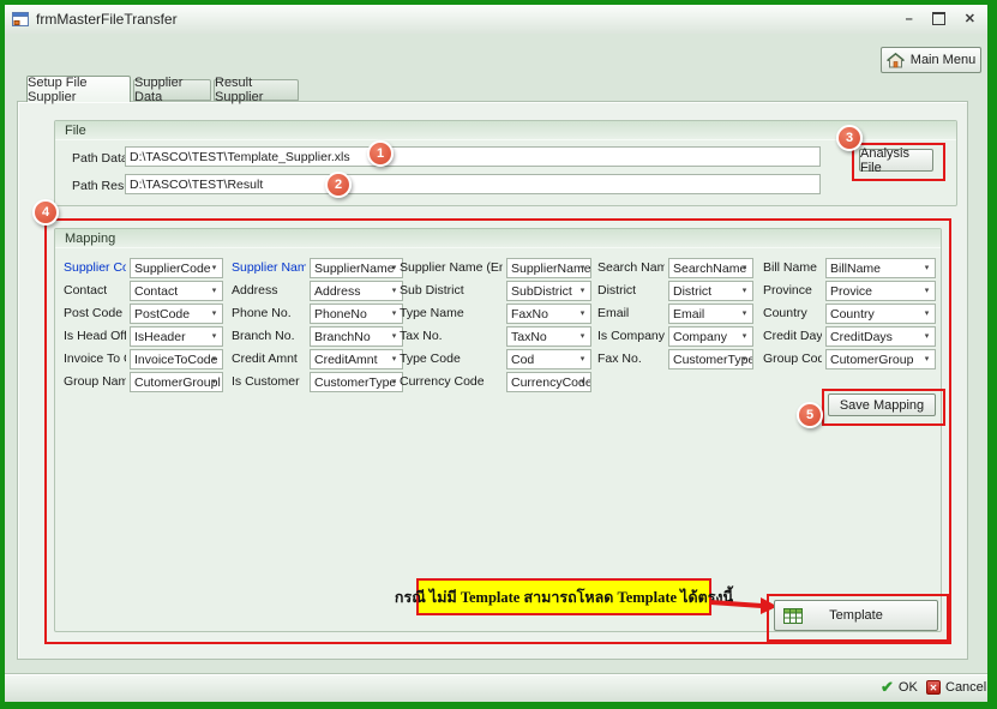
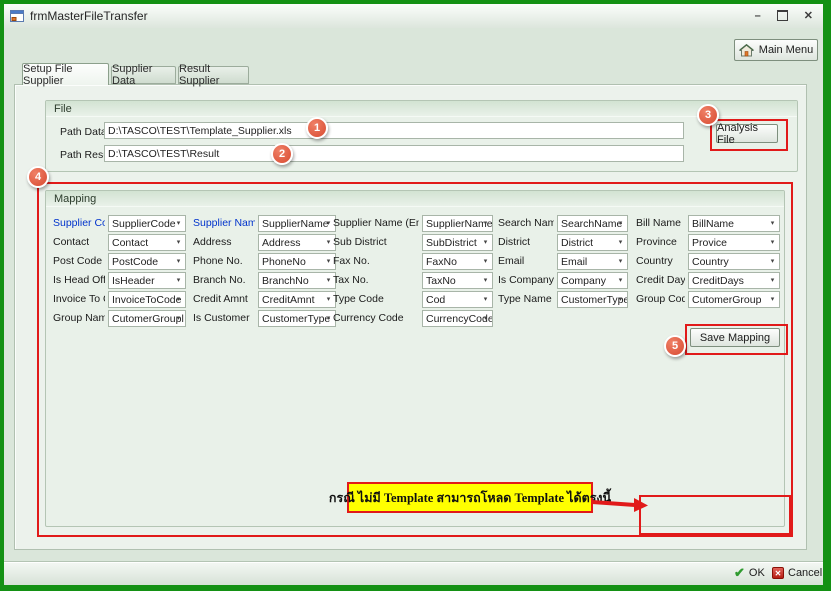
  frmMasterFileTransfer
  –
  ✕
  Main Menu
  Setup File Supplier
  Supplier Data
  Result Supplier
  File
  Path Dat
  D:\TASCO\TEST\Template_Supplier.xls
  Path Res
  D:\TASCO\TEST\Result
  Analysis File
  1
  2
  3
  4
  Mapping
  Supplier Co
  SupplierCode
  Supplier Nam
  SupplierName
  Supplier Name (En
  SupplierName
  Search Nam
  SearchName
  Bill Name
  BillName
  Contact
  Contact
  Address
  Address
  Sub District
  SubDistrict
  District
  District
  Province
  Provice
  Post Code
  PostCode
  Phone No.
  PhoneNo
- Type Name
+ Fax No.
  FaxNo
  Email
  Email
  Country
  Country
  Is Head Off
  IsHeader
  Branch No.
  BranchNo
  Tax No.
  TaxNo
  Is Company
  Company
  Credit Day
  CreditDays
  InvoiceToCode
  Credit Amnt
  CreditAmnt
  Type Code
  Cod
- Fax No.
+ Type Name
  CustomerType
  Group Cod
  CutomerGroup
  Group Nam
  CutomerGroupl
  Is Customer
  CustomerType
  Currency Code
  CurrencyCode
  Save Mapping
  5
  กรณี ไม่มี Template สามารถโหลด Template ได้ต
- Template
  ✔
  OK
  ✕
  Cancel
